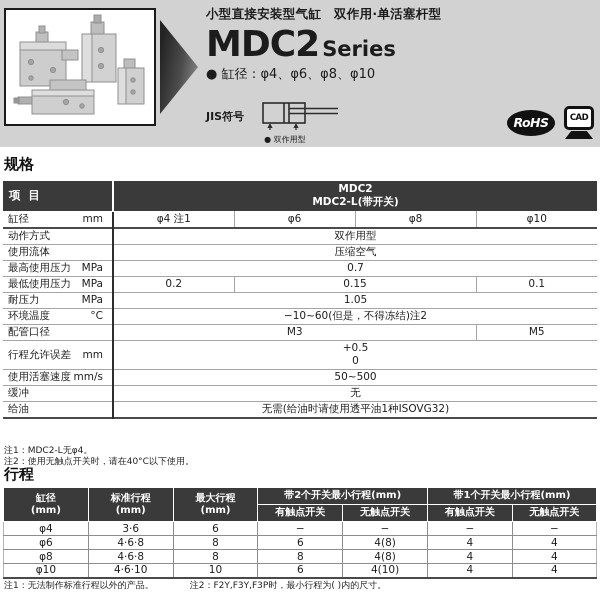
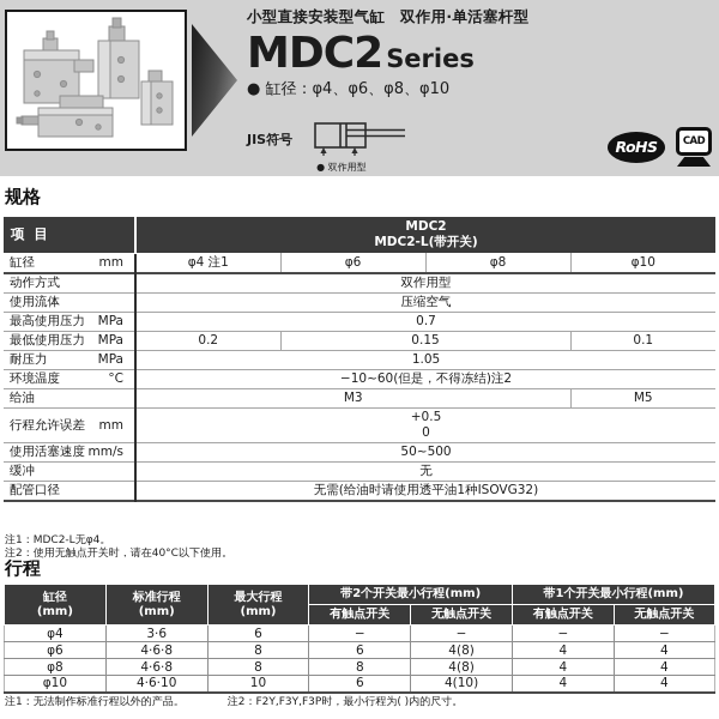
  小型直接安装型气缸 双作用·单活塞杆型
  MDC2 Series
  ● 缸径：φ4、φ6、φ8、φ10
  JIS符号
  ● 双作用型
  RoHS
  CAD
  规格
  项 目	MDC2MDC2-L(带开关)
  缸径 mm	φ4 注1	φ6	φ8	φ10
  动作方式	双作用型
  使用流体	压缩空气
  最高使用压力 MPa	0.7
  最低使用压力 MPa	0.2	0.15	0.1
  耐压力 MPa	1.05
  环境温度 °C	−10~60(但是，不得冻结)注2
- 配管口径	M3	M5
+ 给油	M3	M5
  行程允许误差 mm	+0.50
  使用活塞速度 mm/s	50~500
  缓冲	无
- 给油	无需(给油时请使用透平油1种ISOVG32)
+ 配管口径	无需(给油时请使用透平油1种ISOVG32)
  注1：MDC2-L无φ4。
  注2：使用无触点开关时，请在40°C以下使用。
  行程
  缸径(mm)	标准行程(mm)	最大行程(mm)	带2个开关最小行程(mm)	带1个开关最小行程(mm)
  有触点开关	无触点开关	有触点开关	无触点开关
  φ4	3·6	6	−	−	−	−
  φ6	4·6·8	8	6	4(8)	4	4
  φ8	4·6·8	8	8	4(8)	4	4
  φ10	4·6·10	10	6	4(10)	4	4
  注1：无法制作标准行程以外的产品。
  注2：F2Y,F3Y,F3P时，最小行程为( )内的尺寸。
